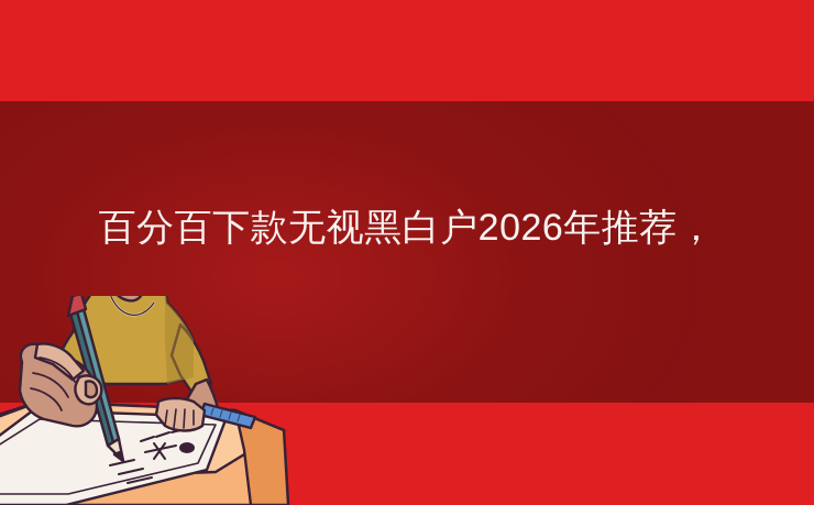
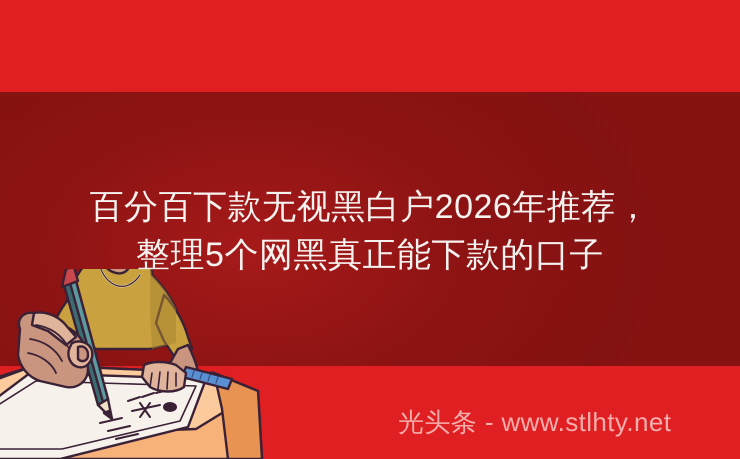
  百分百下款无视黑白户2026年推荐，
+ 整理5个网黑真正能下款的口子
+ 光头条 - www.stlhty.net
